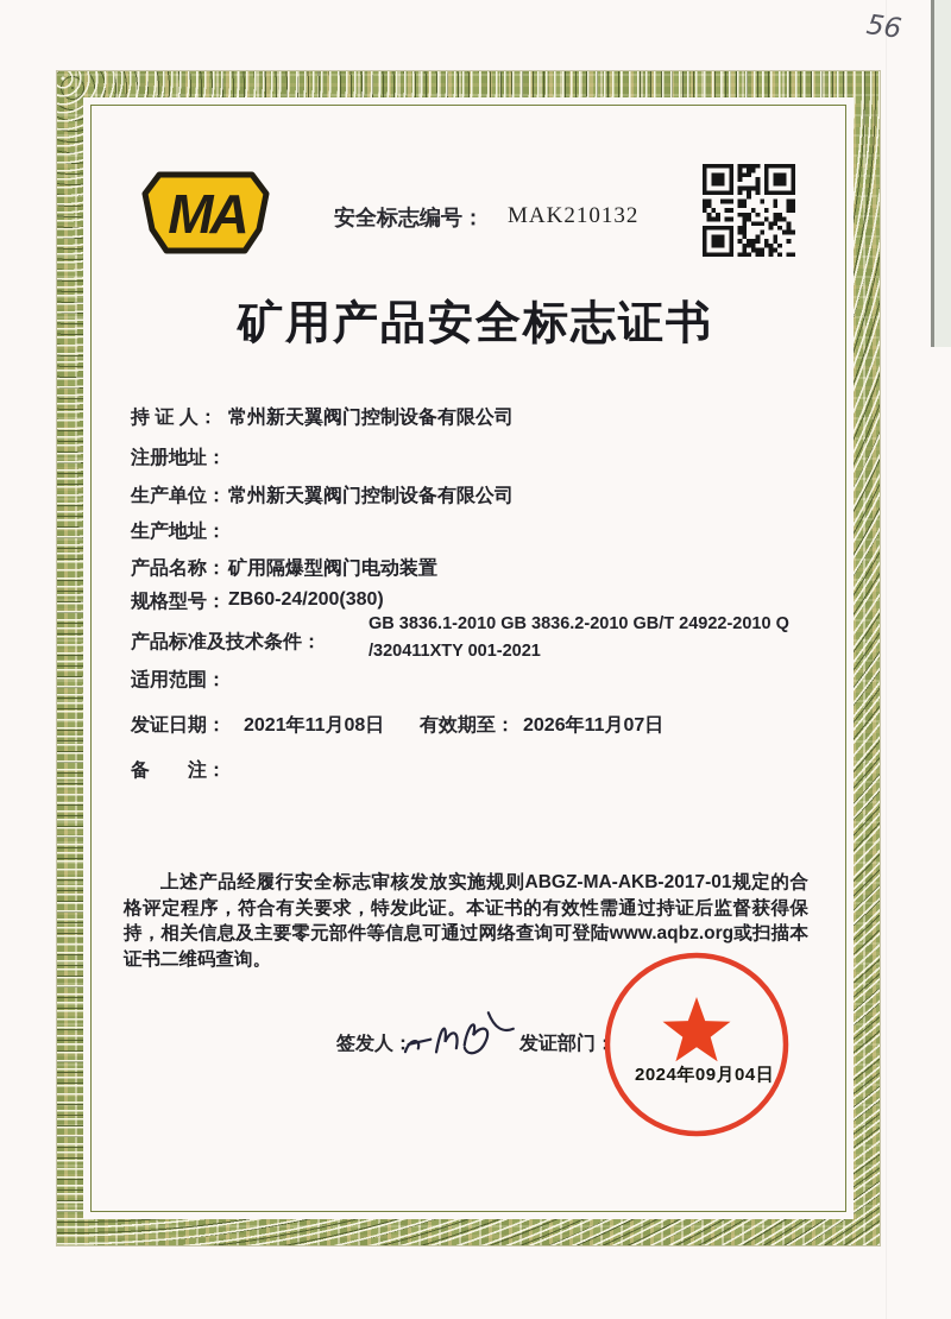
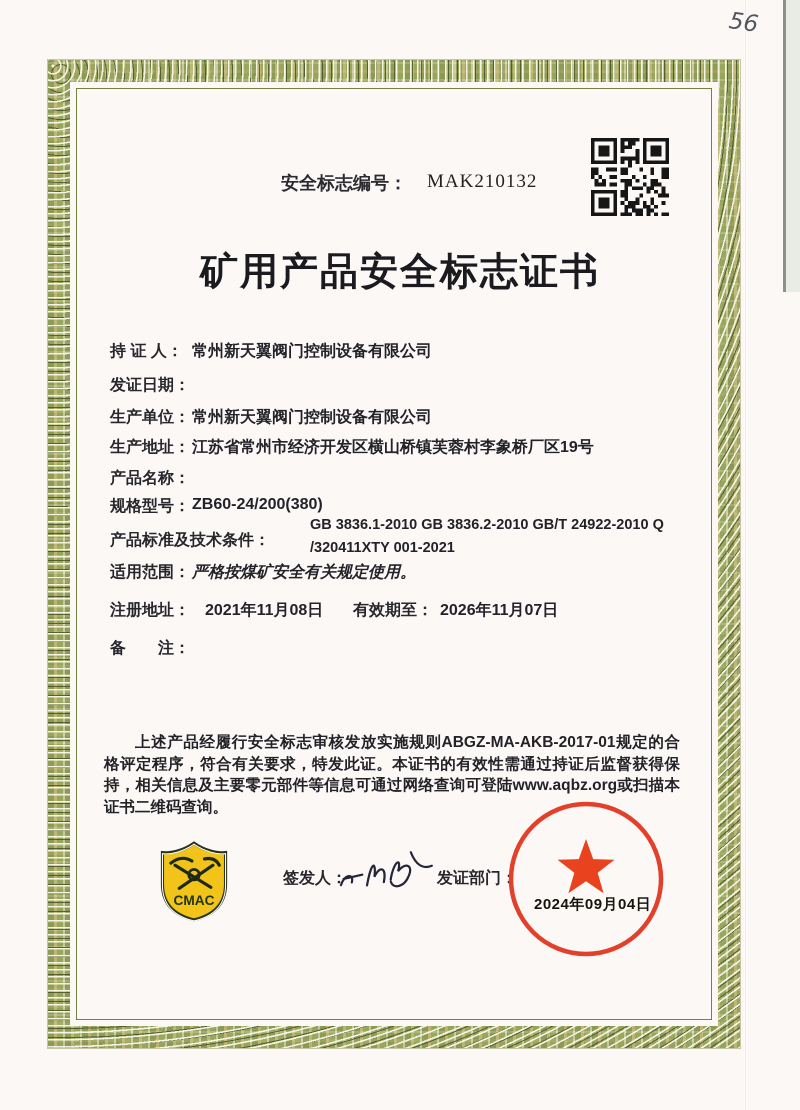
- MA
  安全标志编号：
  MAK210132
  矿用产品安全标志证书
  持 证 人：
  常州新天翼阀门控制设备有限公司
- 注册地址：
+ 发证日期：
  生产单位：
  常州新天翼阀门控制设备有限公司
  生产地址：
+ 江苏省常州市经济开发区横山桥镇芙蓉村李象桥厂区19号
  产品名称：
- 矿用隔爆型阀门电动装置
  规格型号：
  ZB60-24/200(380)
  产品标准及技术条件：
  GB 3836.1-2010 GB 3836.2-2010 GB/T 24922-2010 Q
  /320411XTY 001-2021
  适用范围：
+ 严格按煤矿安全有关规定使用。
- 发证日期：
+ 注册地址：
  2021年11月08日
  有效期至：
  2026年11月07日
  备 注：
  上述产品经履行安全标志审核发放实施规则ABGZ-MA-AKB-2017-01规定的合格评定程序，符合有关要求，特发此证。本证书的有效性需通过持证后监督获得保持，相关信息及主要零元部件等信息可通过网络查询可登陆www.aqbz.org或扫描本证书二维码查询。
+ CMAC
  签发人：
  发证部门
  2024年09月04日
